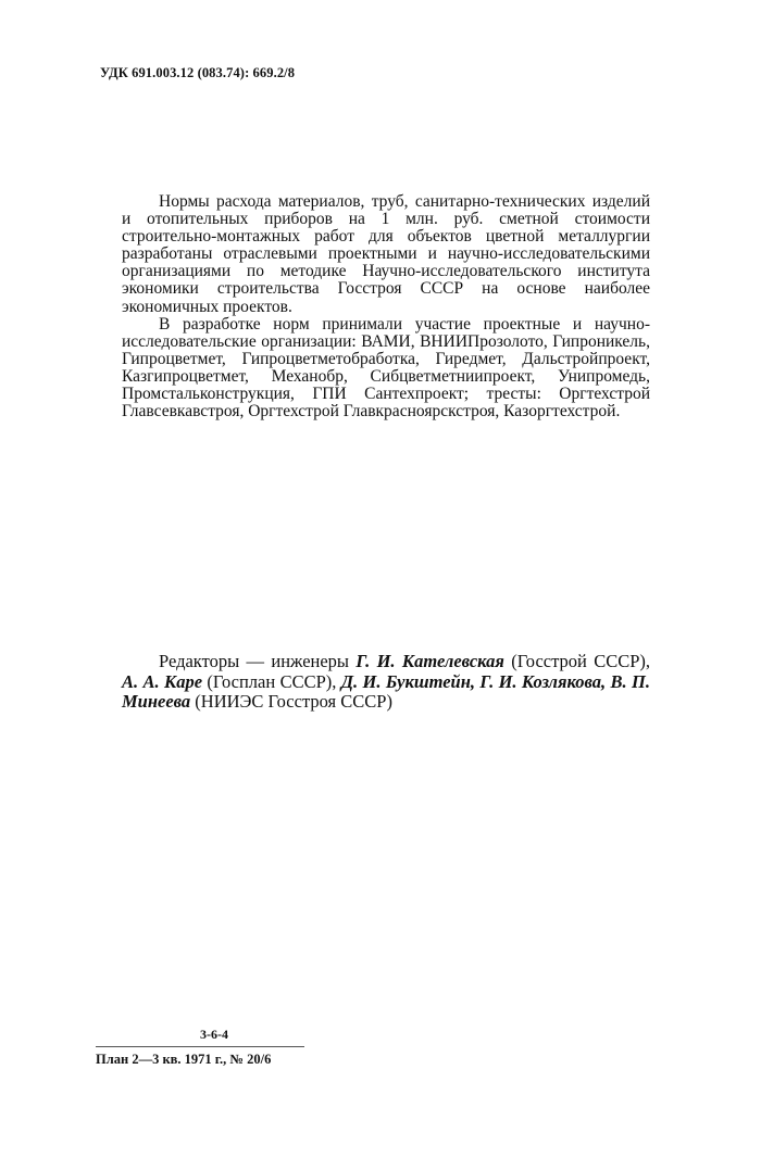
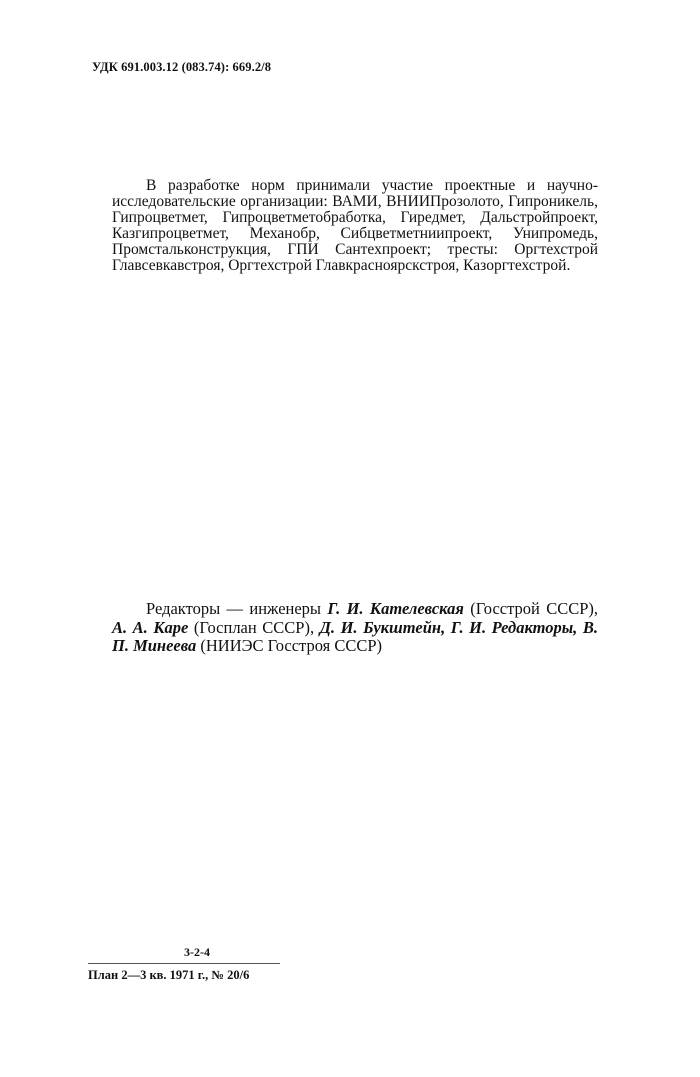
  УДК 691.003.12 (083.74): 669.2/8
- Нормы расхода материалов, труб, санитарно-технических изделий и отопительных приборов на 1 млн. руб. сметной стоимости строительно-монтажных работ для объектов цветной металлургии разработаны отраслевыми проектными и научно-исследовательскими организациями по методике Научно-исследовательского института экономики строительства Госстроя СССР на основе наиболее экономичных проектов.
  В разработке норм принимали участие проектные и научно-исследовательские организации: ВАМИ, ВНИИПрозолото, Гипроникель, Гипроцветмет, Гипроцветметобработка, Гиредмет, Дальстройпроект, Казгипроцветмет, Механобр, Сибцветметниипроект, Унипромедь, Промстальконструкция, ГПИ Сантехпроект; тресты: Оргтехстрой Главсевкавстроя, Оргтехстрой Главкрасноярскстроя, Казоргтехстрой.
- Редакторы — инженеры Г. И. Кателевская (Госстрой СССР), А. А. Каре (Госплан СССР), Д. И. Букштейн, Г. И. Козлякова, В. П. Минеева (НИИЭС Госстроя СССР)
+ Редакторы — инженеры Г. И. Кателевская (Госстрой СССР), А. А. Каре (Госплан СССР), Д. И. Букштейн, Г. И. Редакторы, В. П. Минеева (НИИЭС Госстроя СССР)
- 3-6-4
+ 3-2-4
  План 2—3 кв. 1971 г., № 20/6
